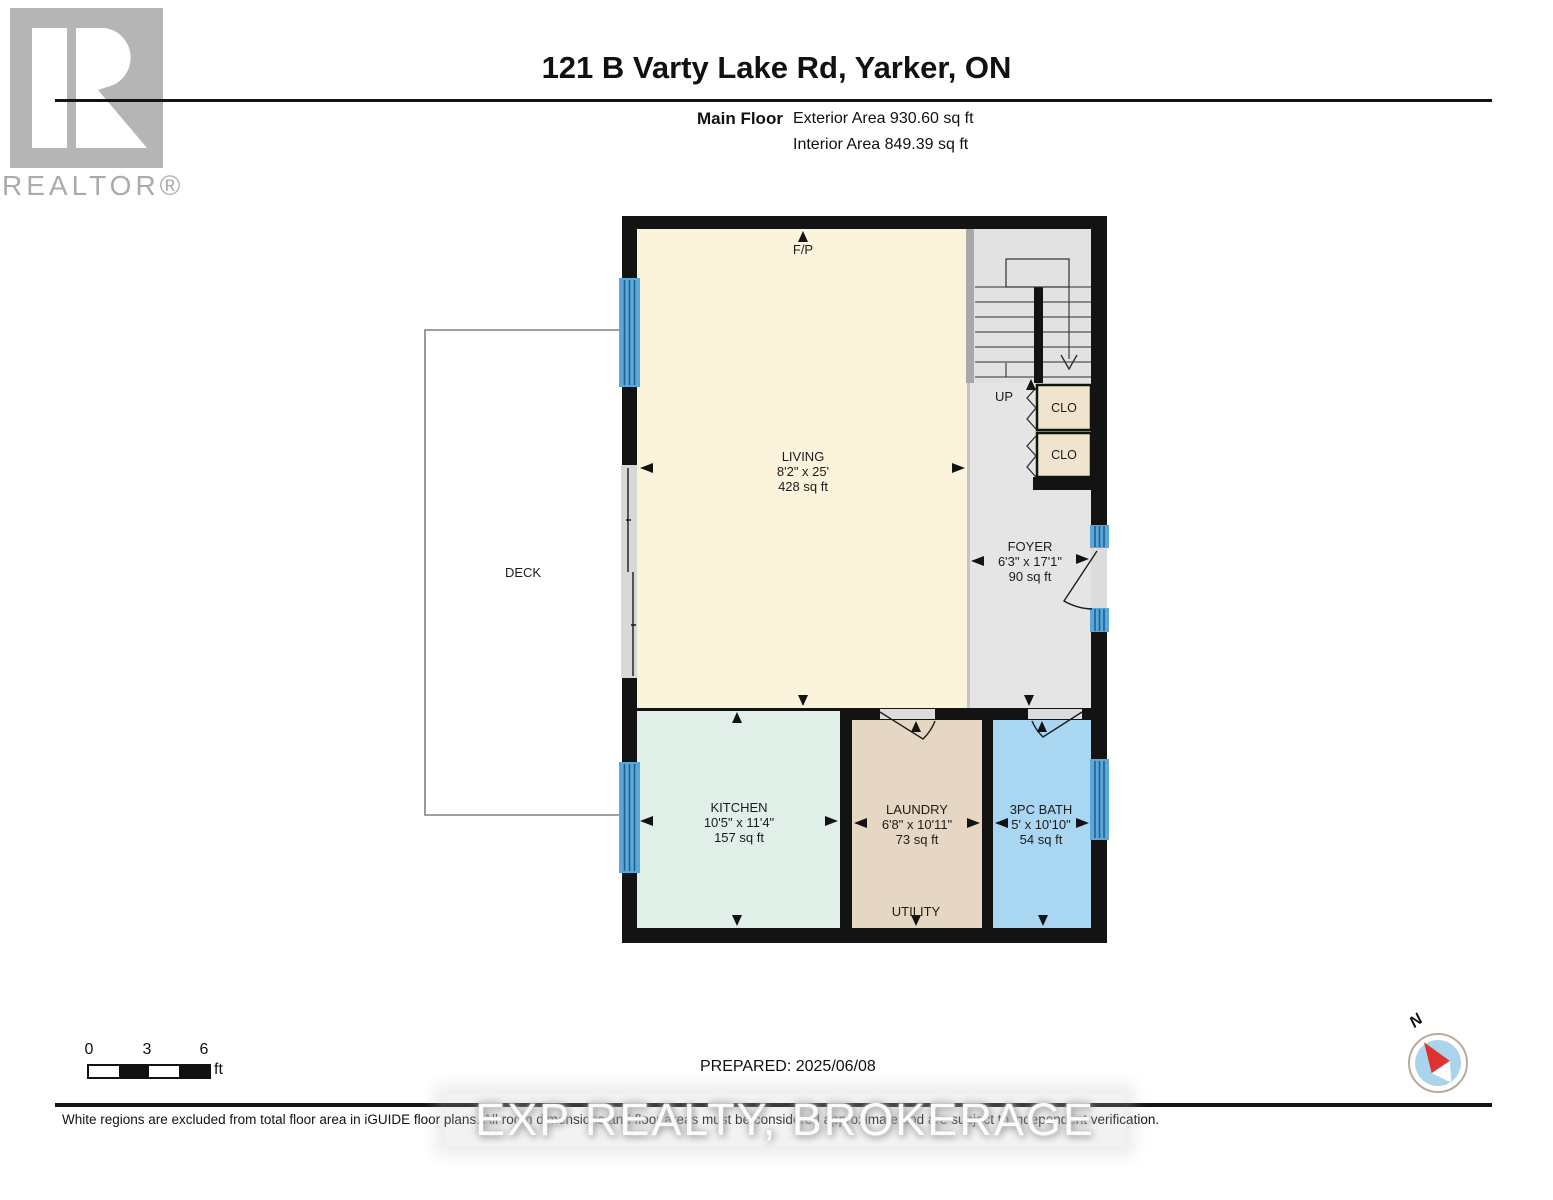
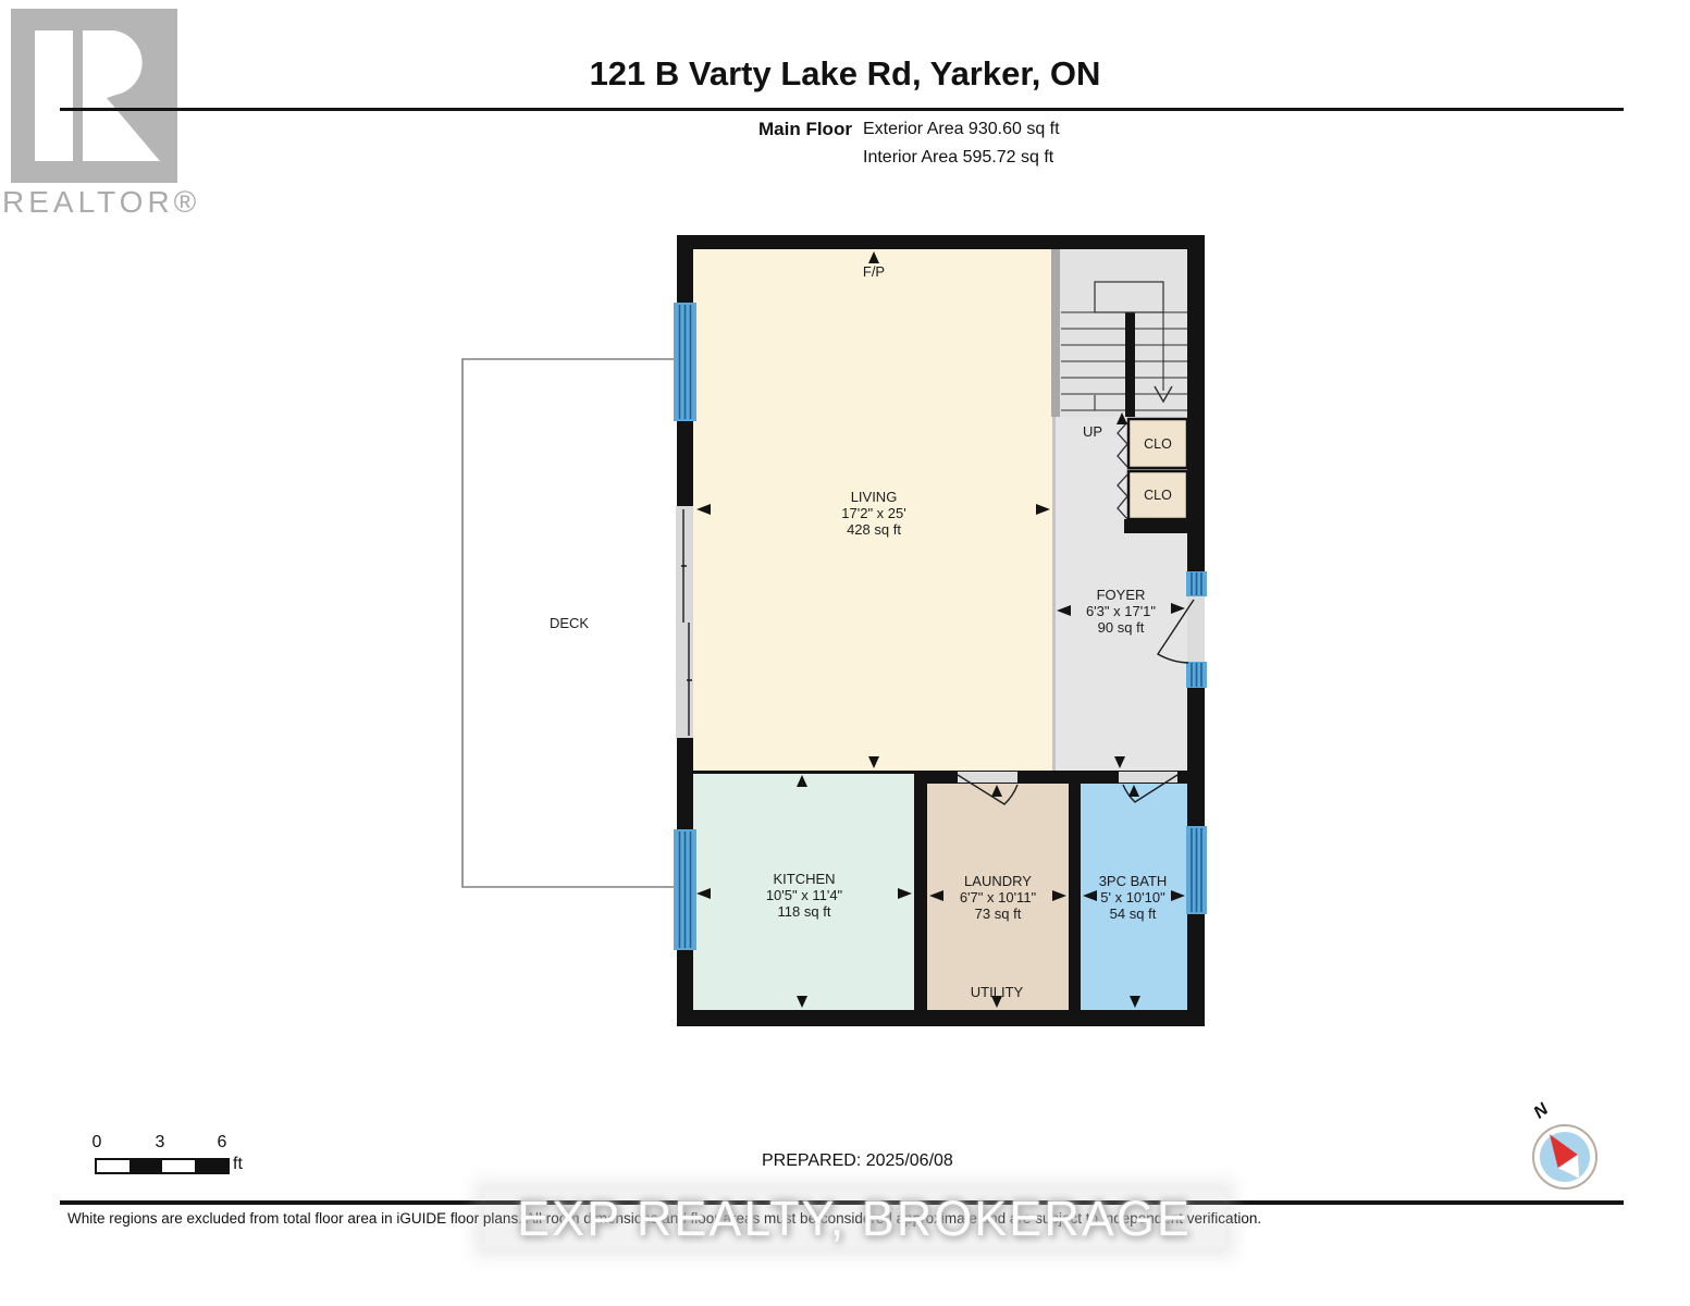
  REALTOR®
  121 B Varty Lake Rd, Yarker, ON
  Main Floor
  Exterior Area 930.60 sq ft
- Interior Area 849.39 sq ft
+ Interior Area 595.72 sq ft
  F/P
  LIVING
- 8'2" x 25'
+ 17'2" x 25'
  428 sq ft
  KITCHEN
  10'5" x 11'4"
- 157 sq ft
+ 118 sq ft
  LAUNDRY
- 6'8" x 10'11"
+ 6'7" x 10'11"
  73 sq ft
  3PC BATH
  5' x 10'10"
  54 sq ft
  FOYER
  6'3" x 17'1"
  90 sq ft
  DECK
  CLO
  CLO
  UP
  UTILITY
  0
  3
  6
  ft
  PREPARED: 2025/06/08
  White regions are excluded from total floor area in iGUIDE floor plans. All room dimensions and floor areas must be considered approximate and are subject to independent verification.
  EXP REALTY, BROKERAGE
